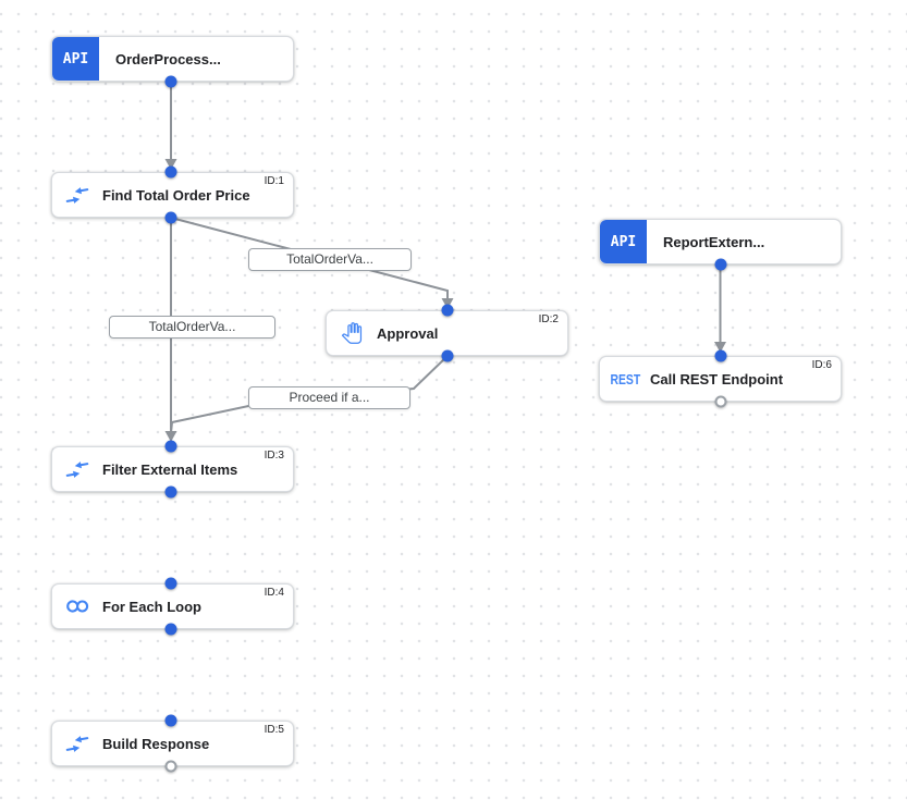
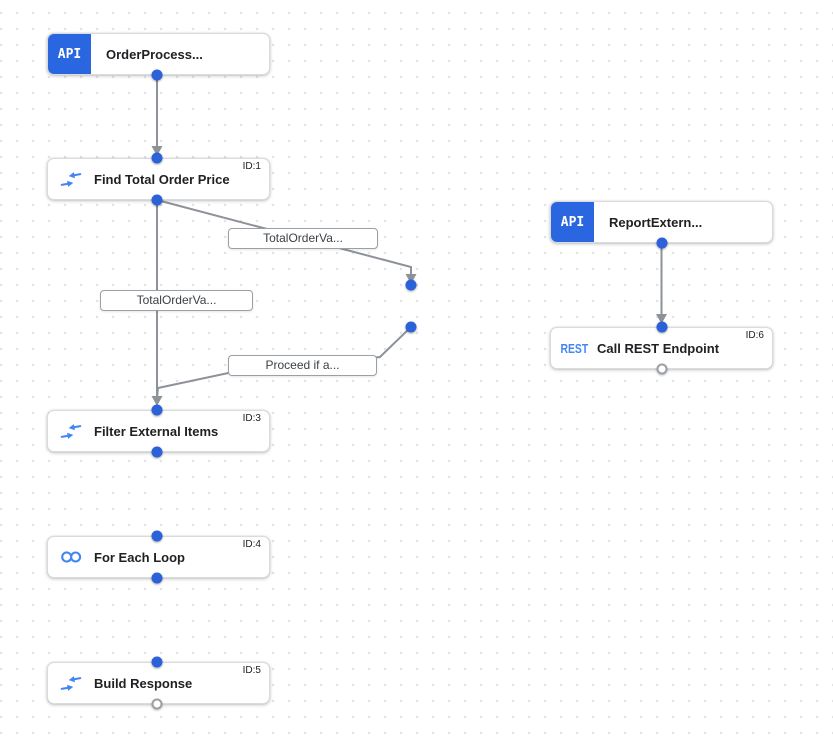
  API
  OrderProcess...
  Find Total Order Price
  ID:1
  API
  ReportExtern...
- Approval
- ID:2
  REST
  Call REST Endpoint
  ID:6
  Filter External Items
  ID:3
  For Each Loop
  ID:4
  Build Response
  ID:5
  TotalOrderVa...
  TotalOrderVa...
  Proceed if a...
